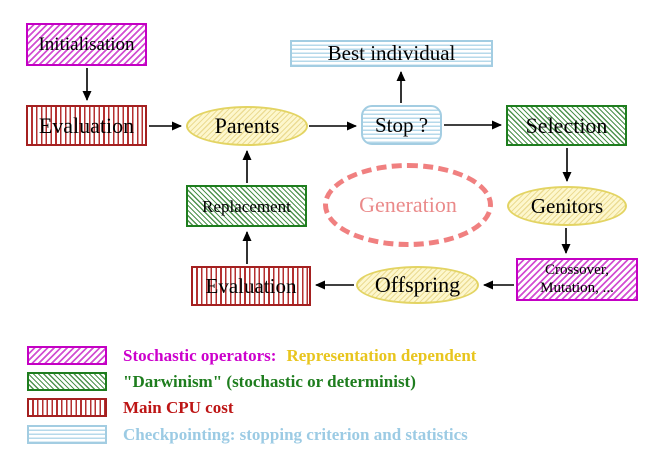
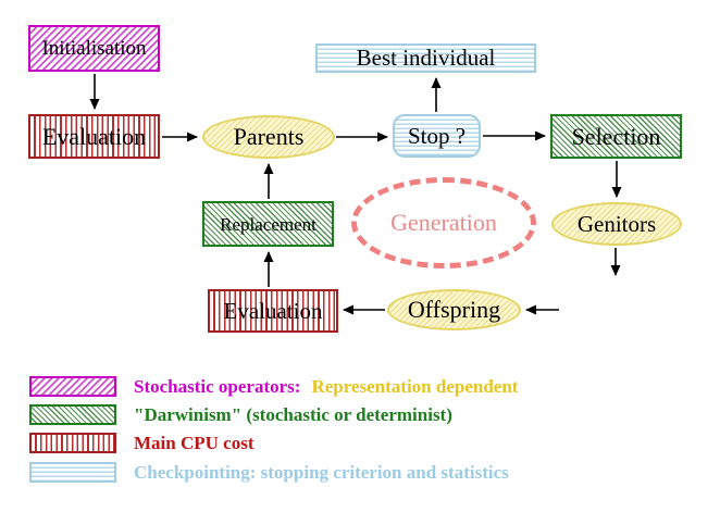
  Initialisation
  Evaluation
  Parents
  Best individual
  Stop ?
  Selection
  Genitors
  Replacement
  Generation
- Crossover,
- Mutation, ...
  Offspring
  Evaluation
  Stochastic operators:
  Representation dependent
  "Darwinism" (stochastic or determinist)
  Main CPU cost
  Checkpointing: stopping criterion and statistics
